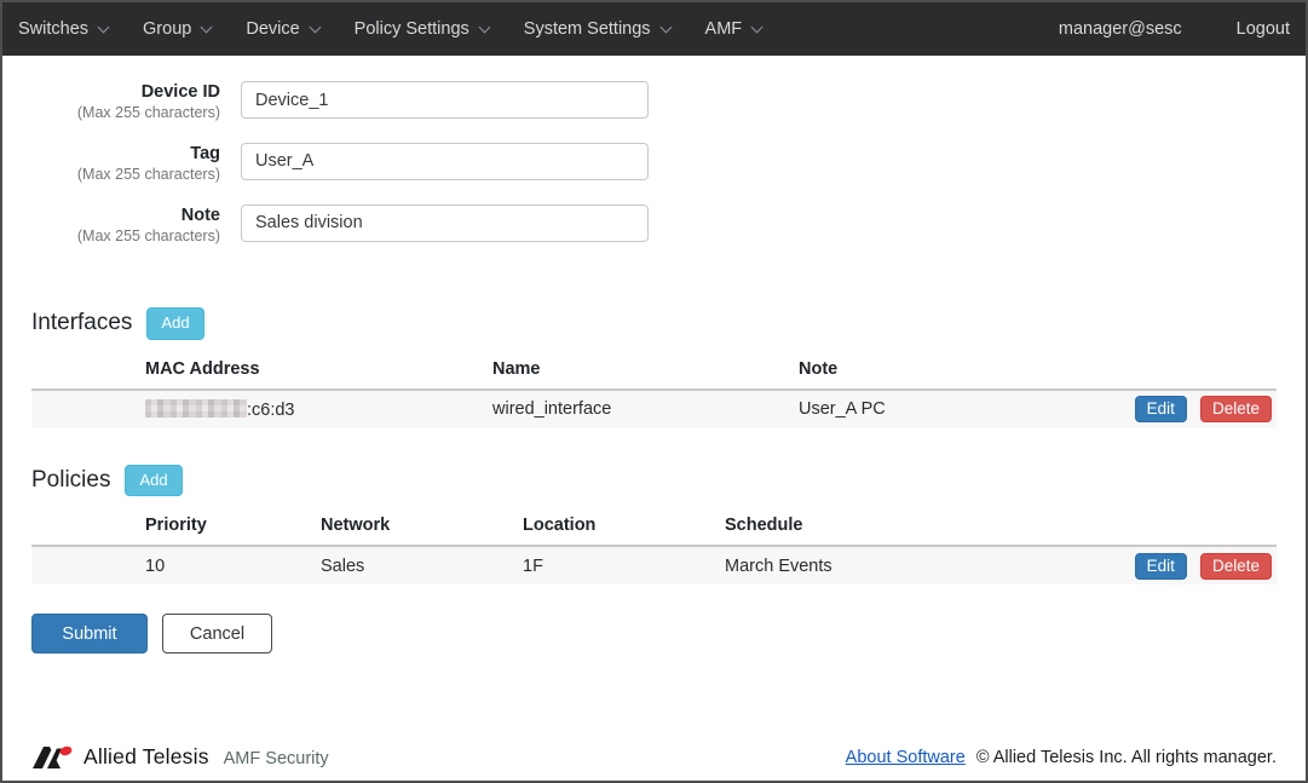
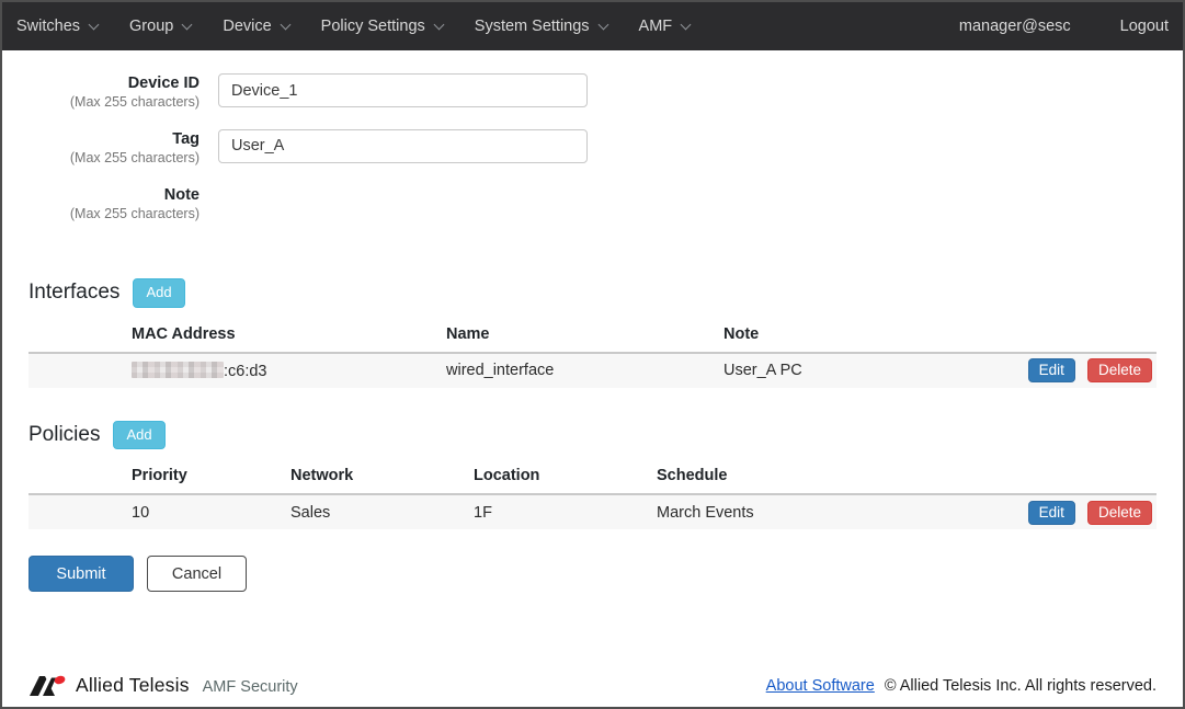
  Switches
  Group
  Device
  Policy Settings
  System Settings
  AMF
  manager@sesc
  Logout
  Device ID
  (Max 255 characters)
  Device_1
  Tag
  (Max 255 characters)
  User_A
  Note
  (Max 255 characters)
- Sales division
  Interfaces
  Add
  	MAC Address	Name	Note
  	:c6:d3	wired_interface	User_A PC	Edit Delete
  Policies
  Add
  	Priority	Network	Location	Schedule
  	10	Sales	1F	March Events	Edit Delete
  Submit
  Cancel
  Allied Telesis
  AMF Security
  About Software
- © Allied Telesis Inc. All rights manager.
+ © Allied Telesis Inc. All rights reserved.
